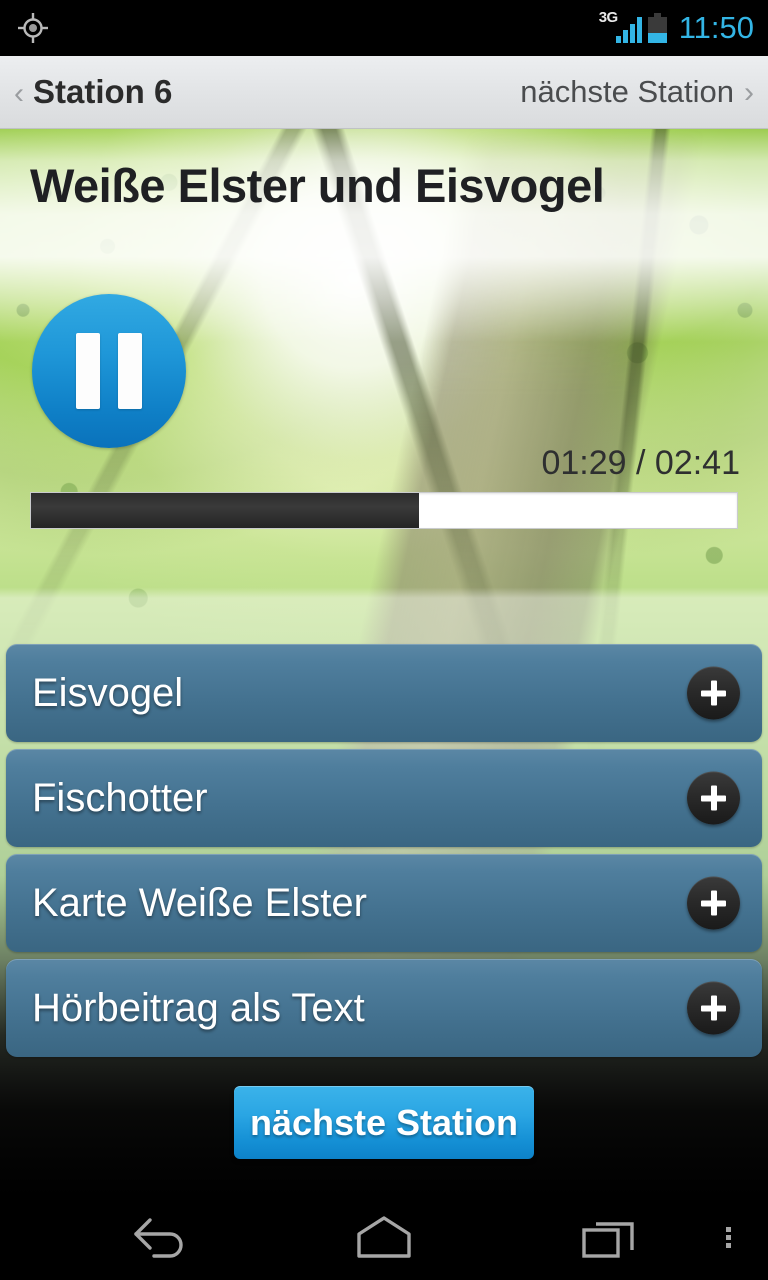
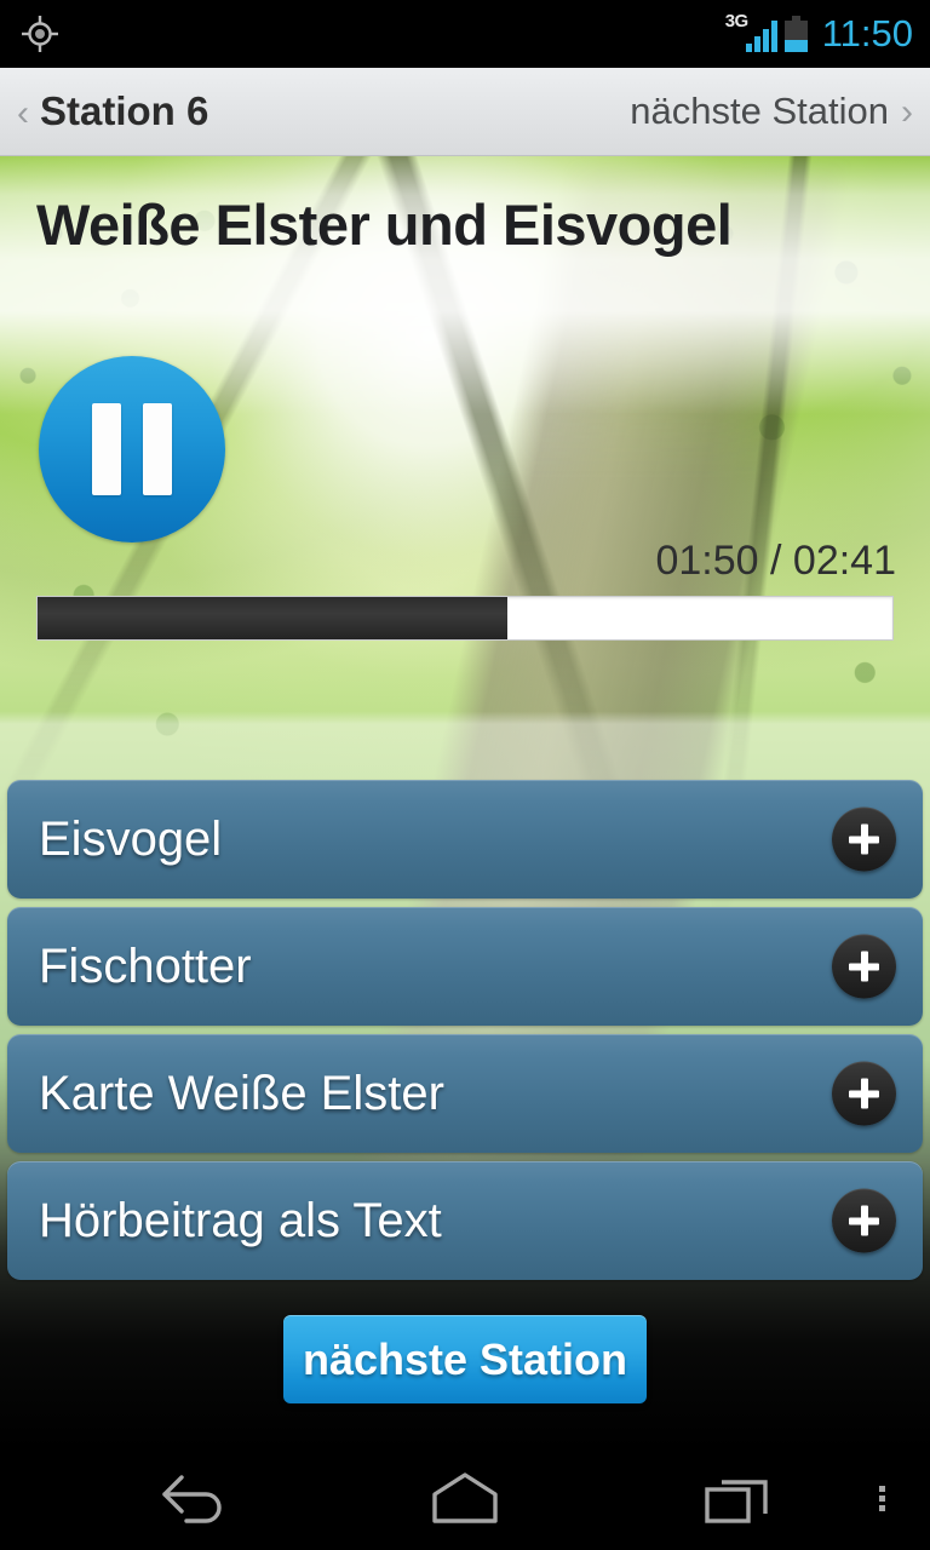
  3G
  11:50
  ‹
  Station 6
  nächste Station
  ›
  Weiße Elster und Eisvogel
- 01:29 / 02:41
+ 01:50 / 02:41
  Eisvogel
  Fischotter
  Karte Weiße Elster
  Hörbeitrag als Text
  nächste Station
